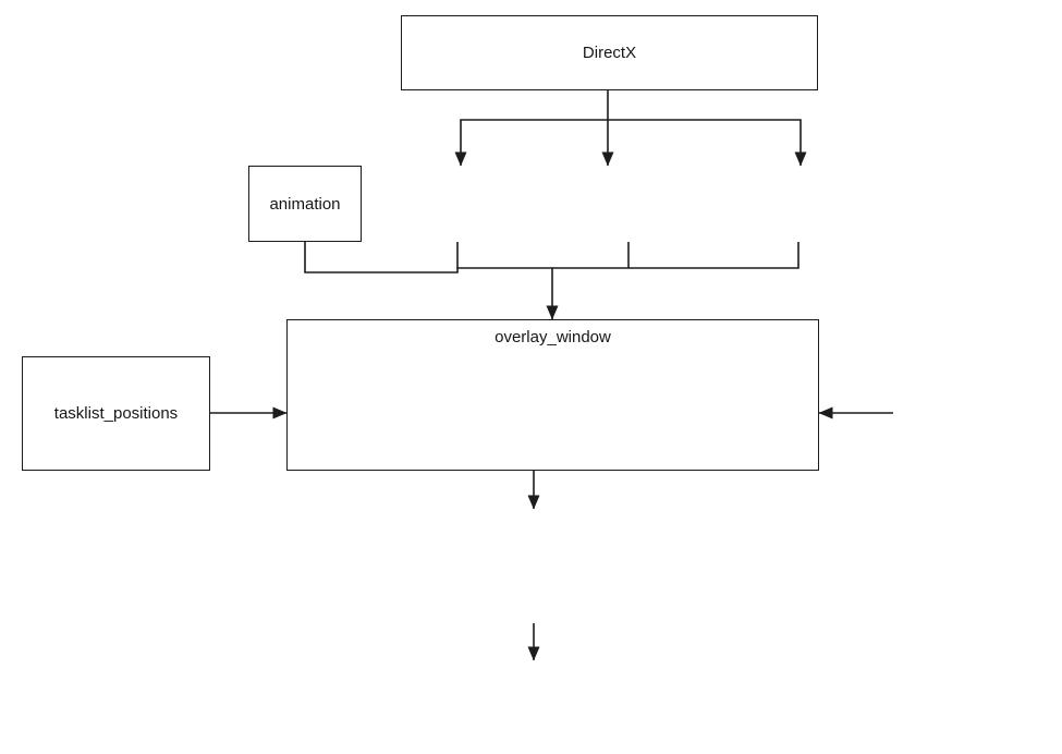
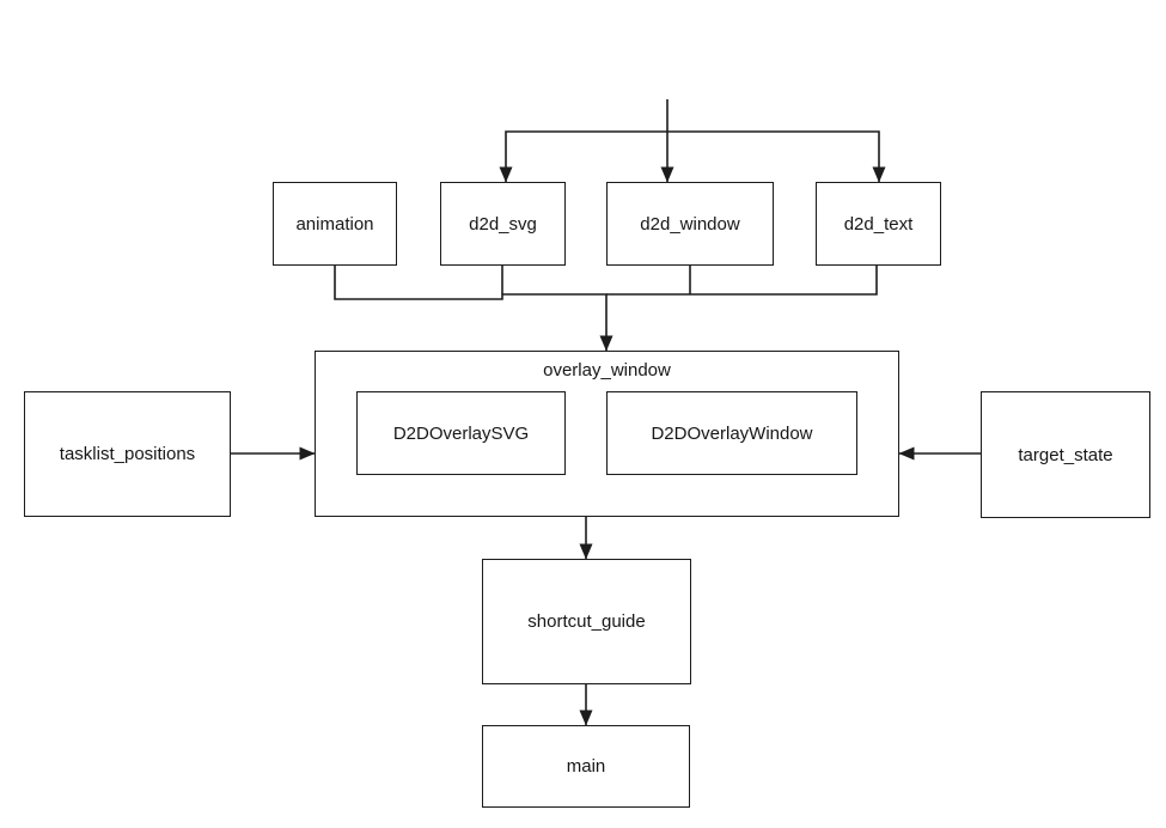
- DirectX
  animation
+ d2d_svg
+ d2d_window
+ d2d_text
  overlay_window
+ D2DOverlaySVG
+ D2DOverlayWindow
  tasklist_positions
+ target_state
+ shortcut_guide
+ main
